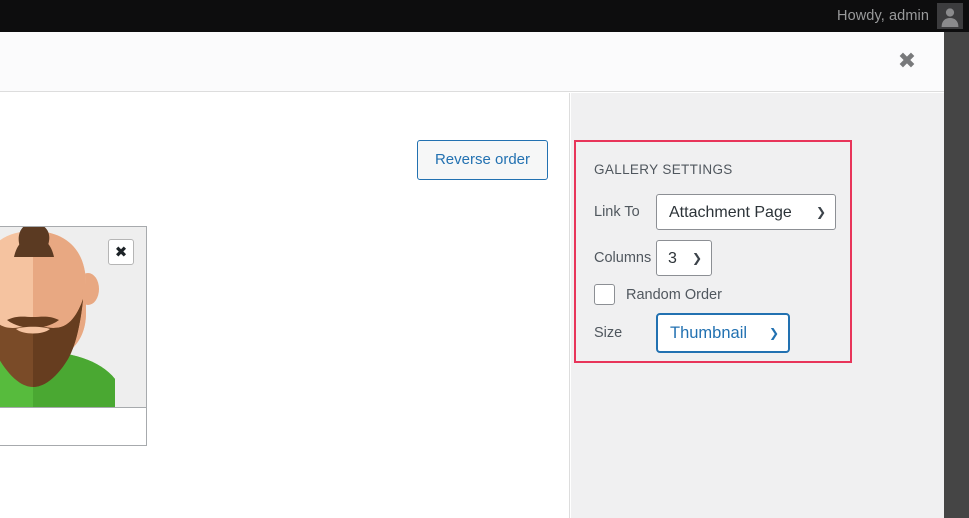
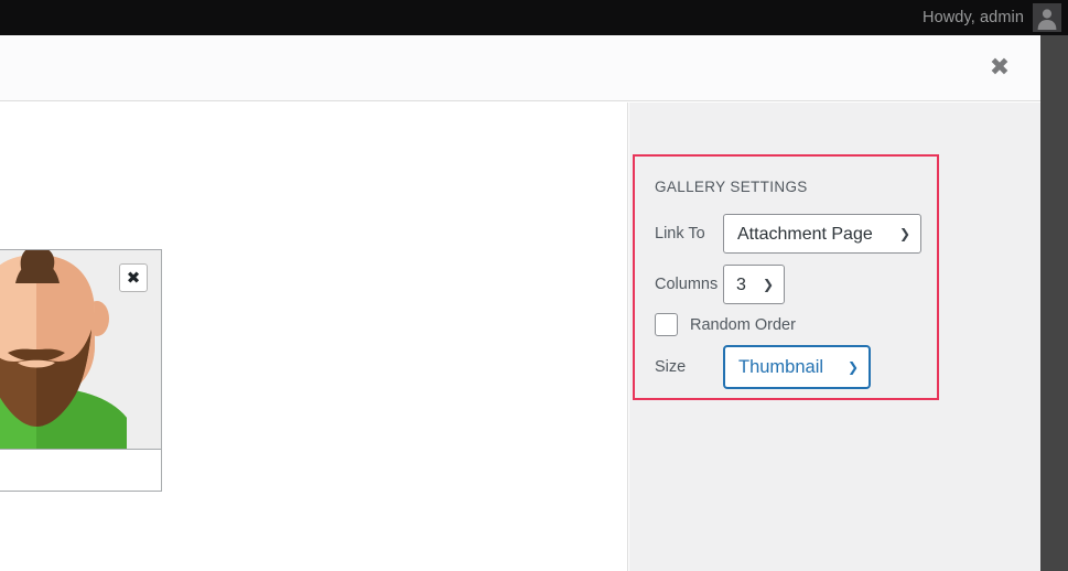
  ✖
- Reverse order
  ✖
  GALLERY SETTINGS
  Link To
  Attachment Page
  ❯
  Columns
  3
  ❯
  Random Order
  Size
  Thumbnail
  ❯
  Howdy, admin
